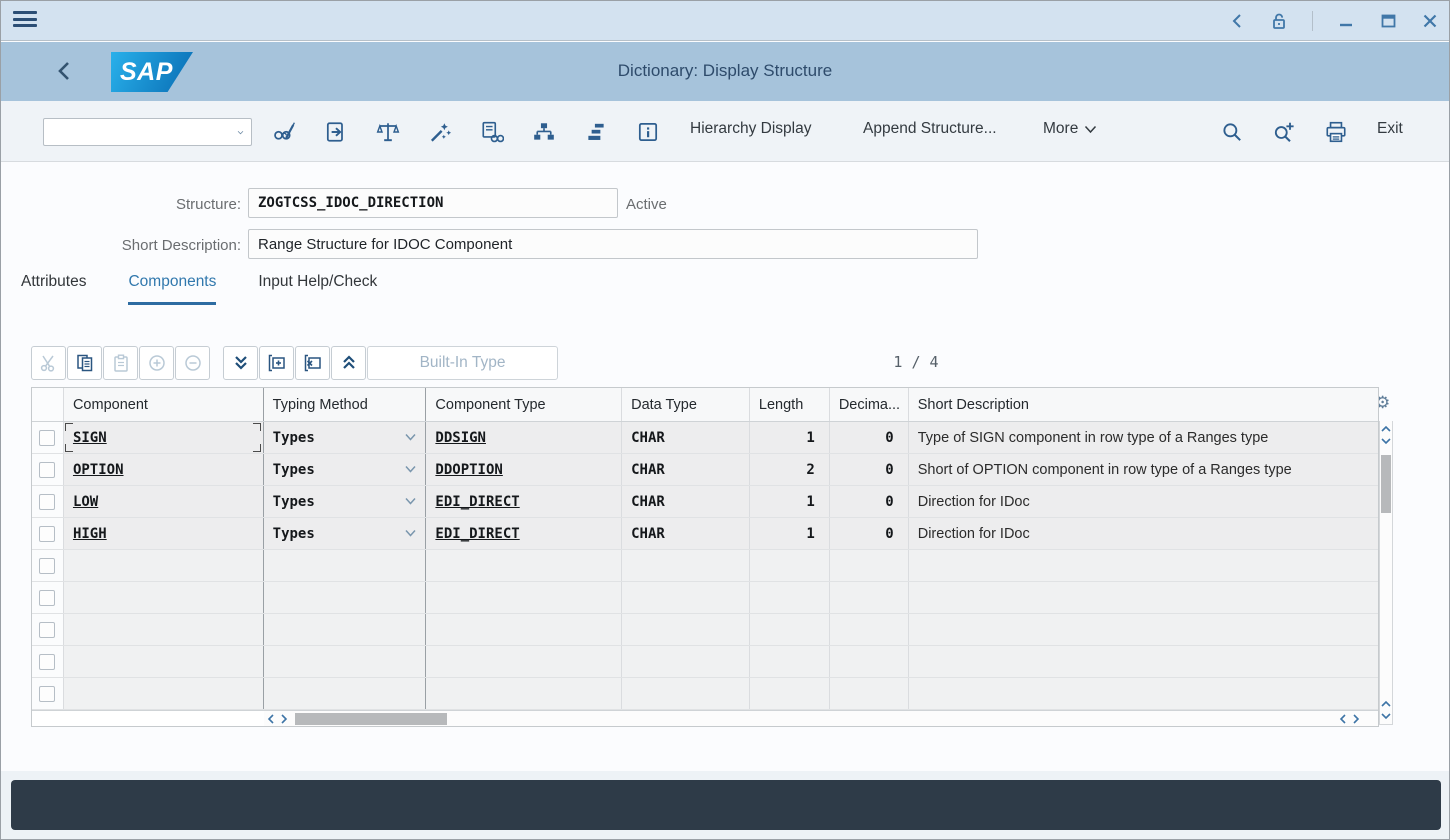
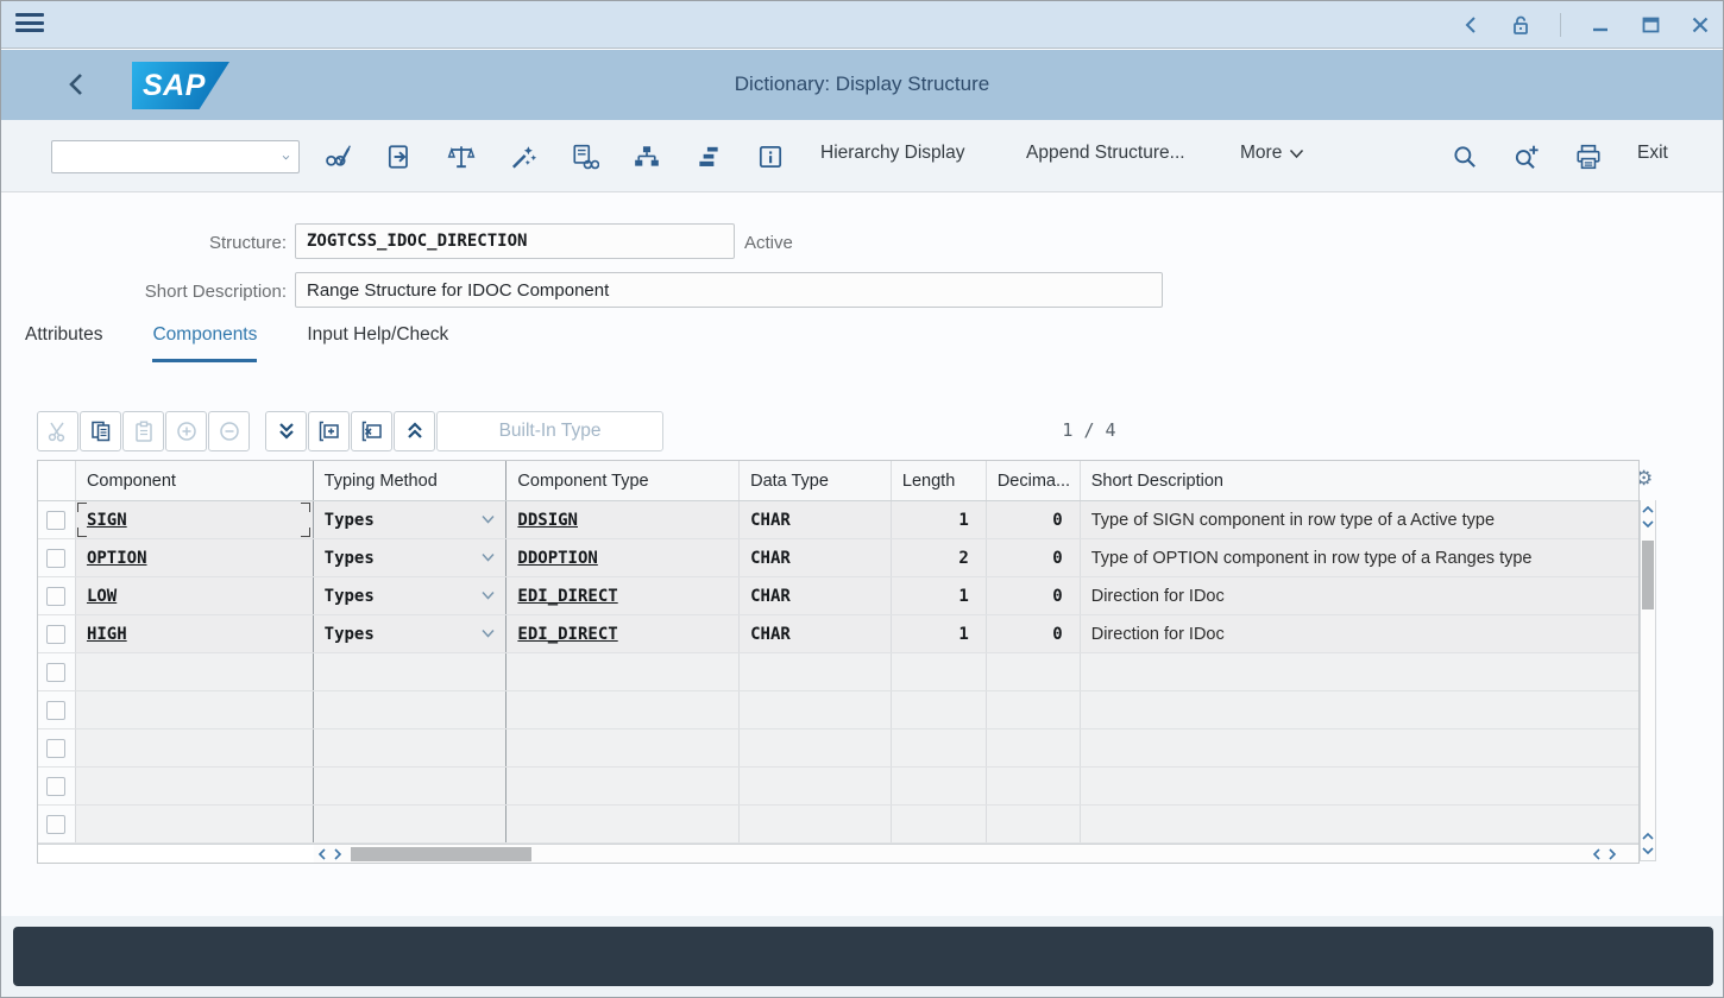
  SAP
  Dictionary: Display Structure
  Hierarchy Display
  Append Structure...
  More
  Exit
  Structure:
  ZOGTCSS_IDOC_DIRECTION
  Active
  Short Description:
  Range Structure for IDOC Component
  Attributes
  Components
  Input Help/Check
  Built-In Type
  1 / 4
  ⚙
  Component
  Typing Method
  Component Type
  Data Type
  Length
  Decima...
  Short Description
  SIGN
  Types
  DDSIGN
  CHAR
  1
  0
- Type of SIGN component in row type of a Ranges type
+ Type of SIGN component in row type of a Active type
  OPTION
  Types
  DDOPTION
  CHAR
  2
  0
- Short of OPTION component in row type of a Ranges type
+ Type of OPTION component in row type of a Ranges type
  LOW
  Types
  EDI_DIRECT
  CHAR
  1
  0
  Direction for IDoc
  HIGH
  Types
  EDI_DIRECT
  CHAR
  1
  0
  Direction for IDoc
